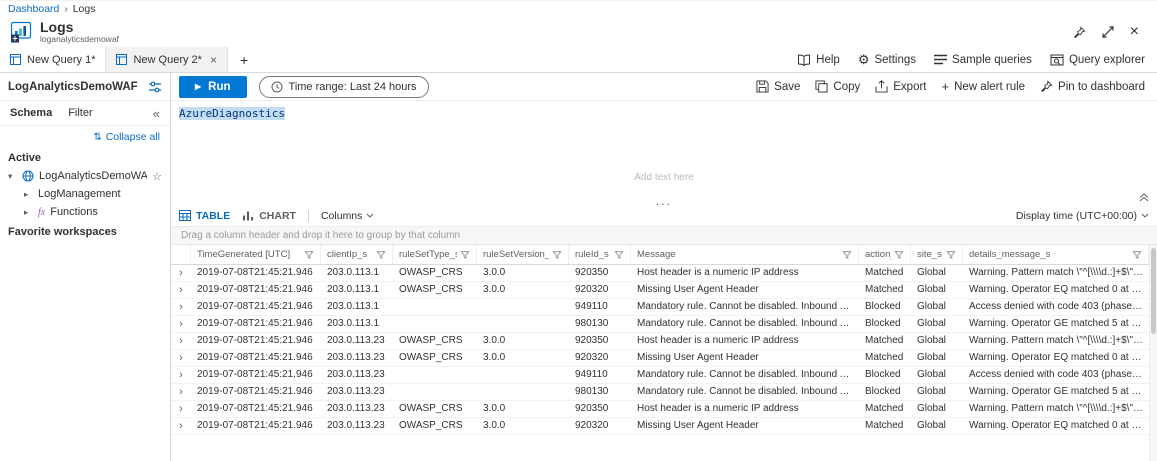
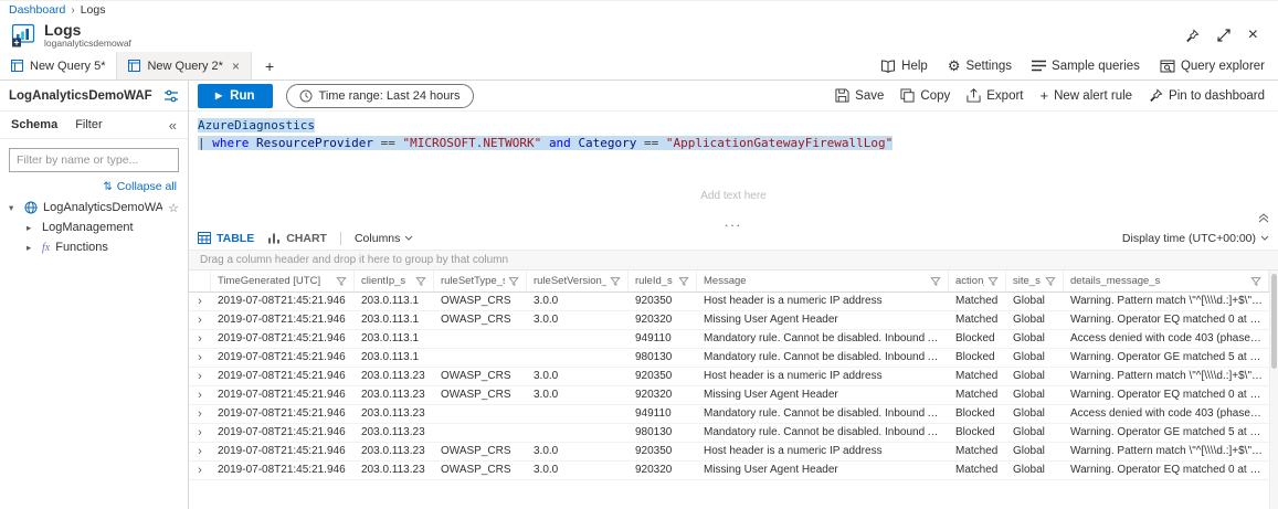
  Dashboard
  ›
  Logs
  Logs
  loganalyticsdemowaf
  ×
- New Query 1*
+ New Query 5*
  New Query 2*
  ×
  +
  Help
  ⚙
  Settings
  Sample queries
  Query explorer
  LogAnalyticsDemoWAF
  Schema
  Filter
  «
+ Filter by name or type...
  ⇅
  Collapse all
- Active
  ▾
  LogAnalyticsDemoWA
  ☆
  ▸
  LogManagement
  ▸
  fx
  Functions
- Favorite workspaces
  ▶
  Run
  Time range: Last 24 hours
  Save
  Copy
  Export
  +
  New alert rule
  Pin to dashboard
  AzureDiagnostics
+ | where ResourceProvider == "MICROSOFT.NETWORK" and Category == "ApplicationGatewayFirewallLog"
  Add text here
  ...
  TABLE
  CHART
  Columns
  Display time (UTC+00:00)
  Drag a column header and drop it here to group by that column
  TimeGenerated [UTC]
  clientIp_s
  ruleSetType_
  ruleSetVersion_
  ruleId_s
  Message
  action
  site_s
  details_message_s
  ›
  2019-07-08T21:45:21.946
  203.0.113.1
  OWASP_CRS
  3.0.0
  920350
  Host header is a numeric IP address
  Matched
  Global
  Warning. Pattern match \"^[\\\\d.:]+$\" at
  ›
  2019-07-08T21:45:21.946
  203.0.113.1
  OWASP_CRS
  3.0.0
  920320
  Missing User Agent Header
  Matched
  Global
  ›
  2019-07-08T21:45:21.946
  203.0.113.1
  949110
  Blocked
  Global
  ›
  2019-07-08T21:45:21.946
  203.0.113.1
  980130
  Blocked
  Global
  ›
  2019-07-08T21:45:21.946
  203.0.113.23
  OWASP_CRS
  3.0.0
  920350
  Host header is a numeric IP address
  Matched
  Global
  Warning. Pattern match \"^[\\\\d.:]+$\" at
  ›
  2019-07-08T21:45:21.946
  203.0.113.23
  OWASP_CRS
  3.0.0
  920320
  Missing User Agent Header
  Matched
  Global
  ›
  2019-07-08T21:45:21.946
  203.0.113.23
  949110
  Blocked
  Global
  ›
  2019-07-08T21:45:21.946
  203.0.113.23
  980130
  Blocked
  Global
  ›
  2019-07-08T21:45:21.946
  203.0.113.23
  OWASP_CRS
  3.0.0
  920350
  Host header is a numeric IP address
  Matched
  Global
  Warning. Pattern match \"^[\\\\d.:]+$\" at
  ›
  2019-07-08T21:45:21.946
  203.0.113.23
  OWASP_CRS
  3.0.0
  920320
  Missing User Agent Header
  Matched
  Global
